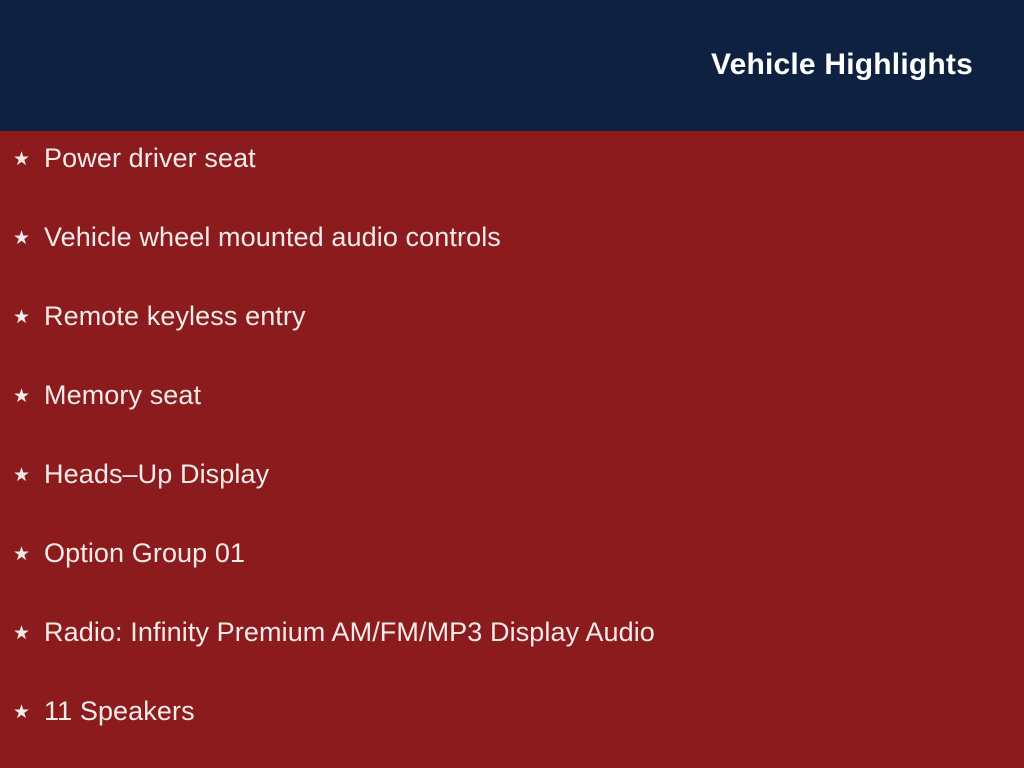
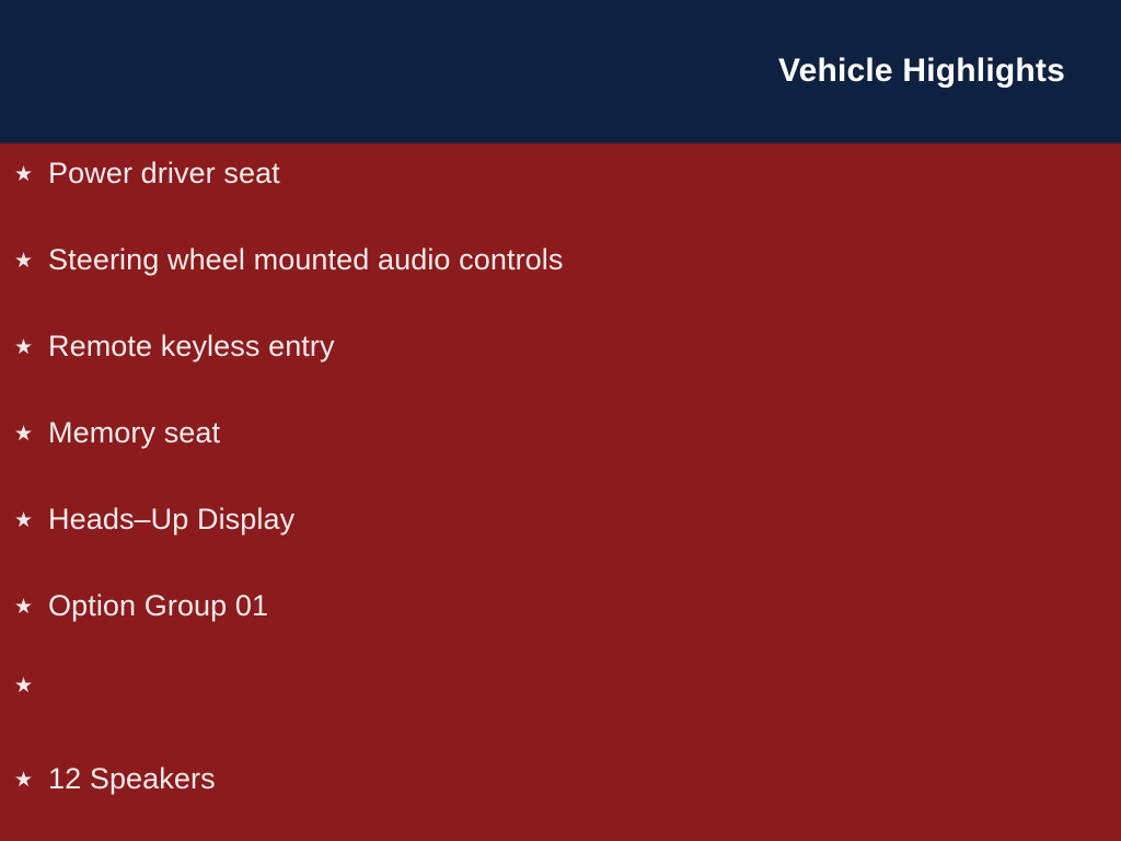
  Vehicle Highlights
  ★
  Power driver seat
  ★
- Vehicle wheel mounted audio controls
+ Steering wheel mounted audio controls
  ★
  Remote keyless entry
  ★
  Memory seat
  ★
  Heads–Up Display
  ★
  Option Group 01
  ★
- Radio: Infinity Premium AM/FM/MP3 Display Audio
  ★
- 11 Speakers
+ 12 Speakers
